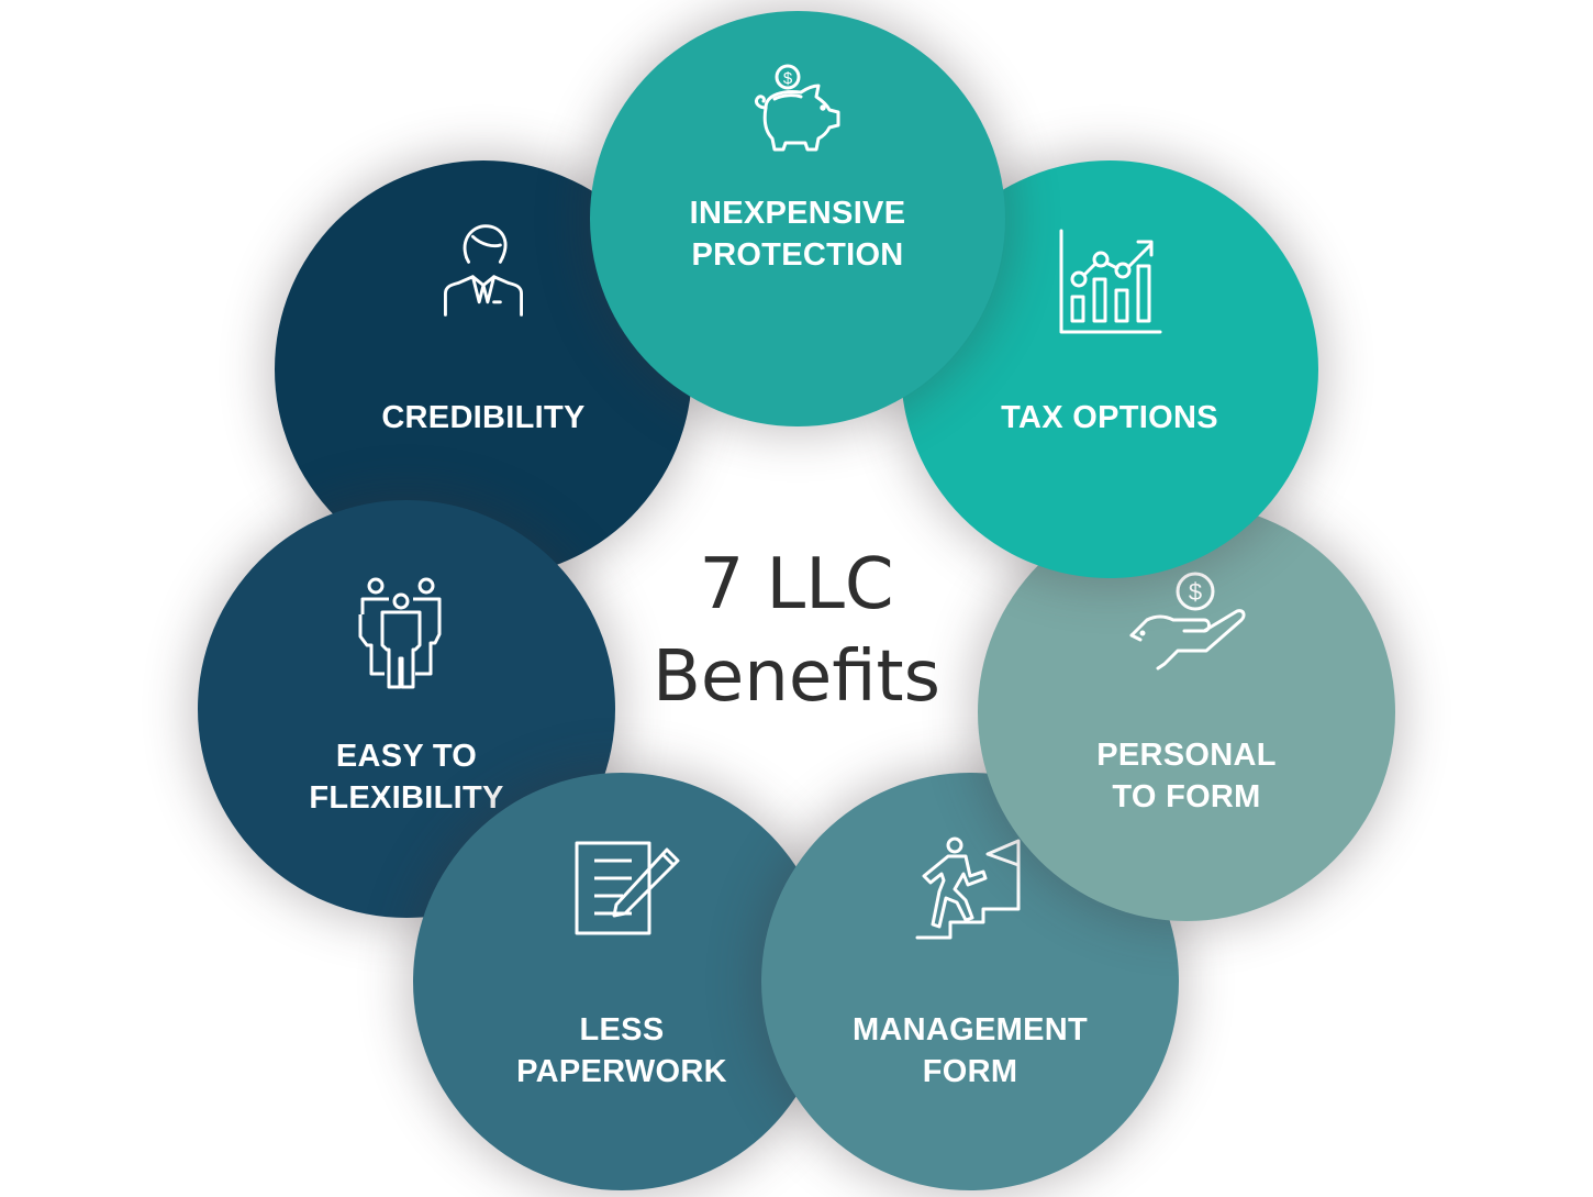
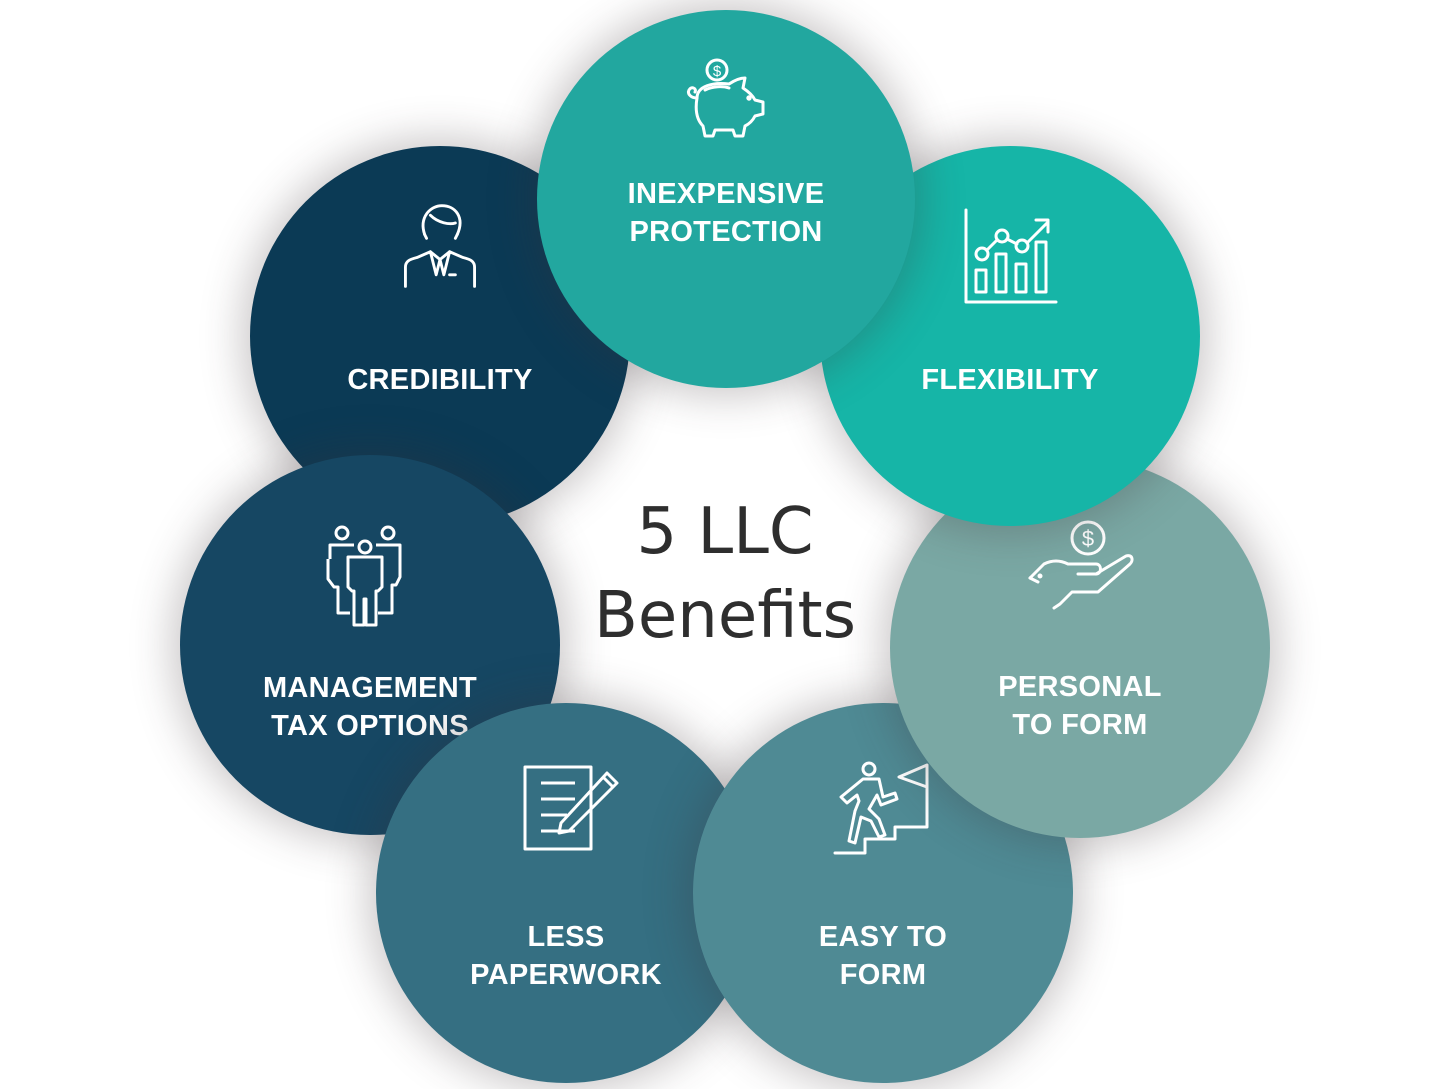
  CREDIBILITY
- EASY TO
+ MANAGEMENT
- FLEXIBILITY
+ TAX OPTIONS
  LESS
  PAPERWORK
- MANAGEMENT
+ EASY TO
  FORM
  $
  PERSONAL
  TO FORM
- TAX OPTIONS
+ FLEXIBILITY
  $
  INEXPENSIVE
  PROTECTION
- 7 LLC
+ 5 LLC
  Benefits
